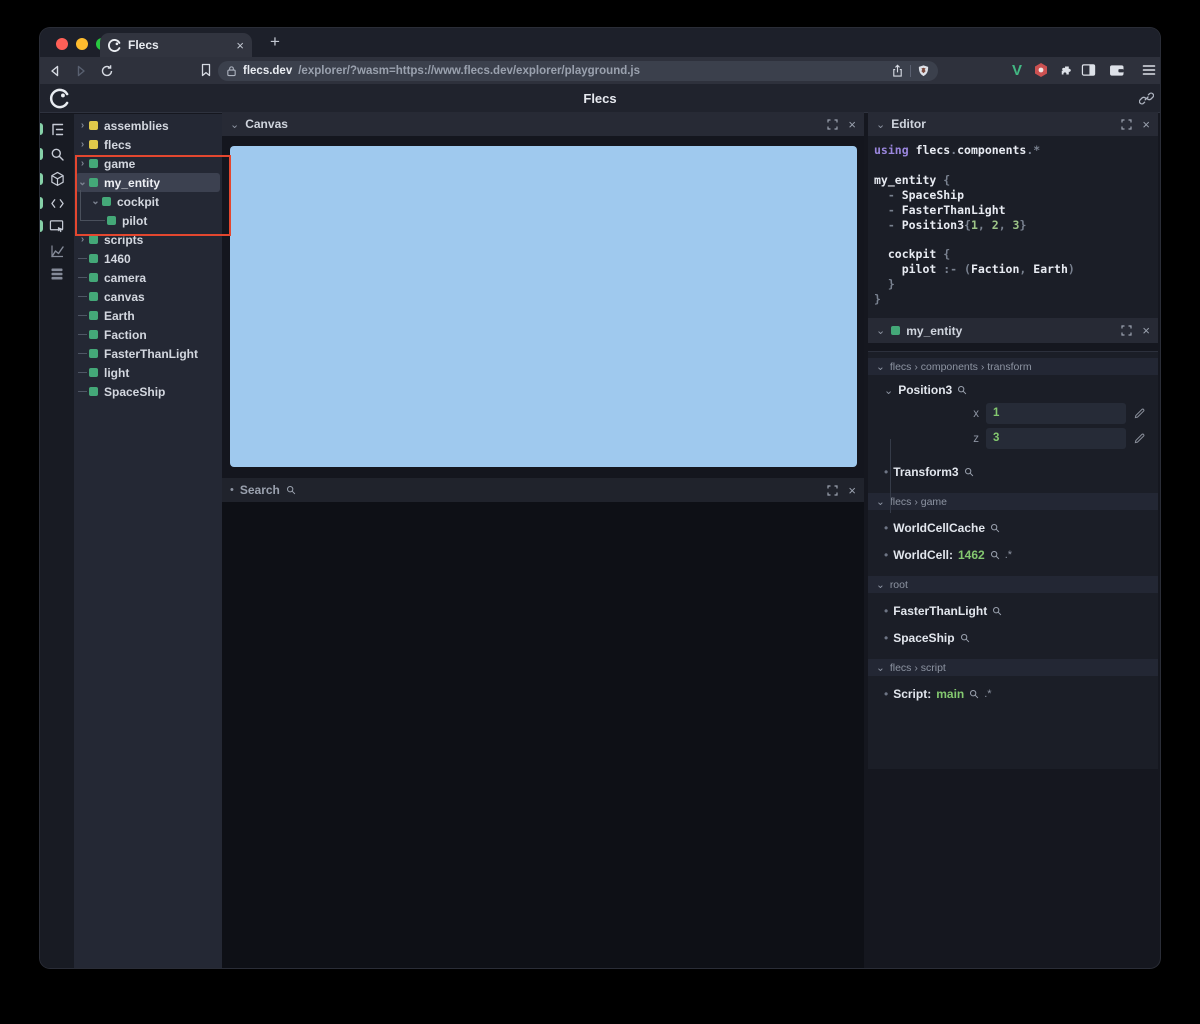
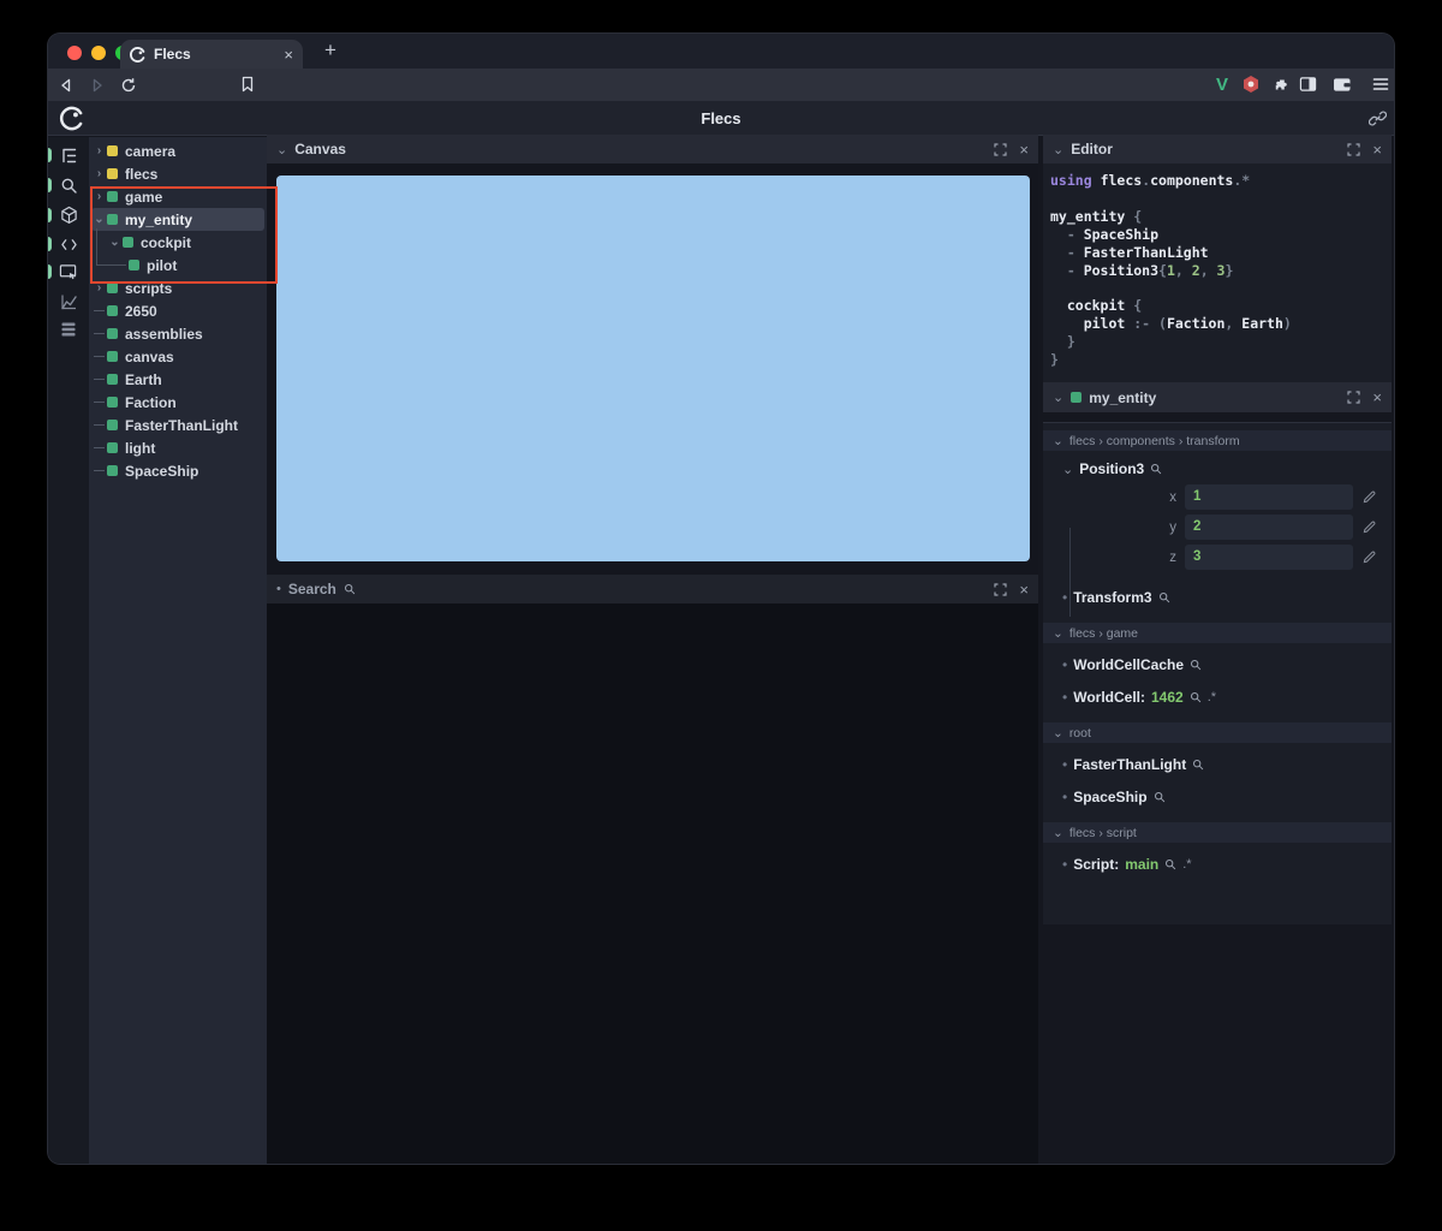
  Flecs
  ×
  +
- flecs.dev
- /explorer/?wasm=https://www.flecs.dev/explorer/playground.js
  V
  Flecs
  ›
- assemblies
+ camera
  ›
  flecs
  ›
  game
  ⌄
  my_entity
  ⌄
  cockpit
  pilot
  ›
  scripts
- 1460
+ 2650
- camera
+ assemblies
  canvas
  Earth
  Faction
  FasterThanLight
  light
  SpaceShip
  ⌄
  Canvas
  ×
  •
  Search
  ×
  ⌄
  Editor
  ×
  using flecs.components.*
  my_entity {
  - SpaceShip
  - FasterThanLight
  - Position3{1, 2, 3}
  cockpit {
  pilot :- (Faction, Earth)
  }
  }
  ⌄
  my_entity
  ×
  ⌄
  flecs › components › transform
  ⌄
  Position3
  x
  1
+ y
+ 2
  z
  3
  •
  Transform3
  ⌄
  flecs › game
  •
  WorldCellCache
  •
  WorldCell:
  1462
  .*
  ⌄
  root
  •
  FasterThanLight
  •
  SpaceShip
  ⌄
  flecs › script
  •
  Script:
  main
  .*
